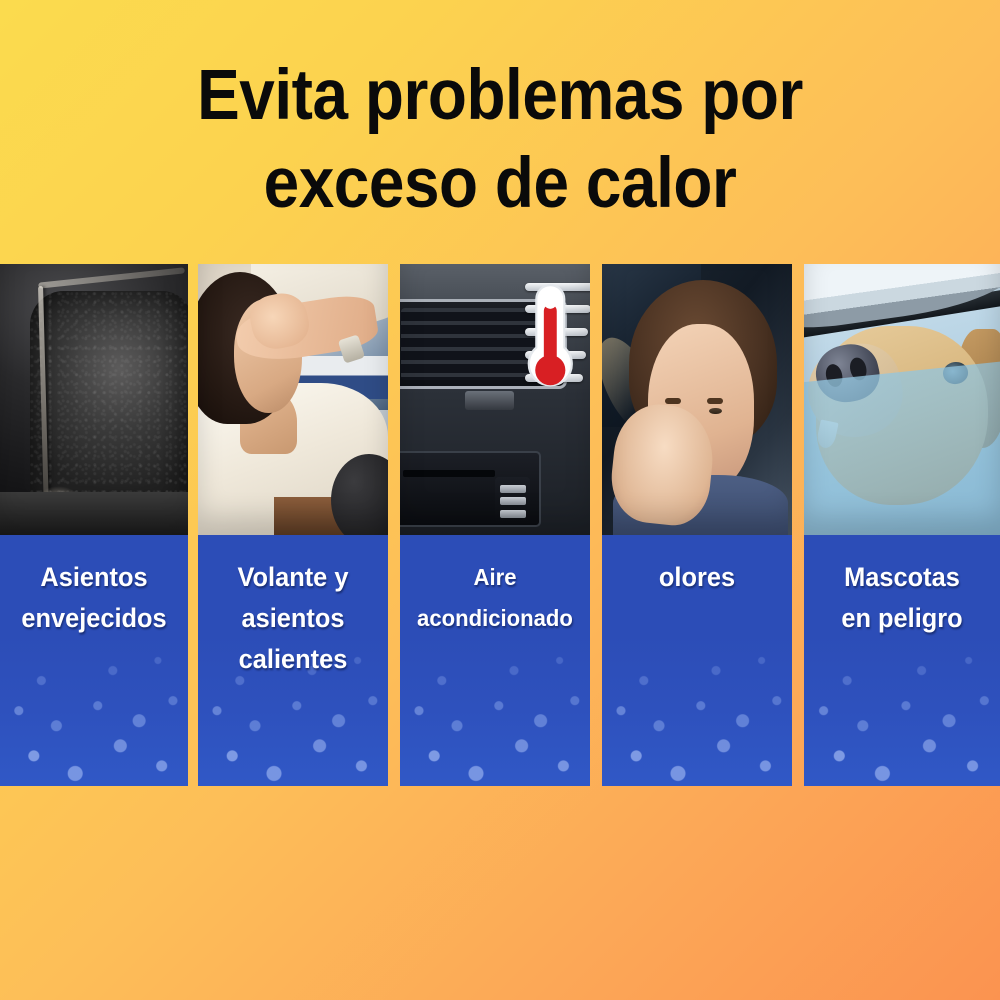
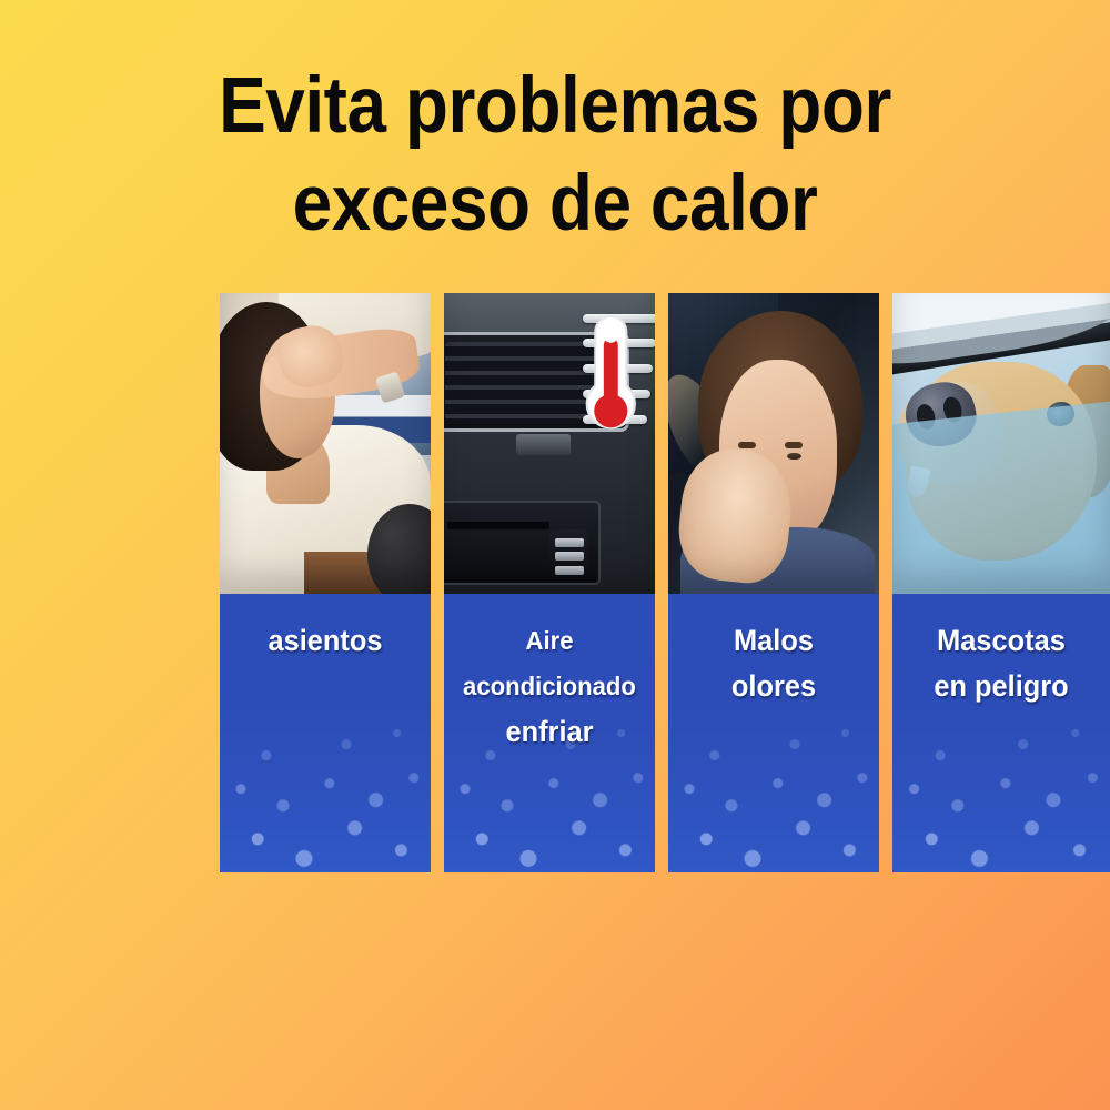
  Evita problemas por
  exceso de calor
- Asientos
- envejecidos
- Volante y
  asientos
- calientes
  Aire acondicionado
+ enfriar
+ Malos
  olores
  Mascotas
  en peligro
